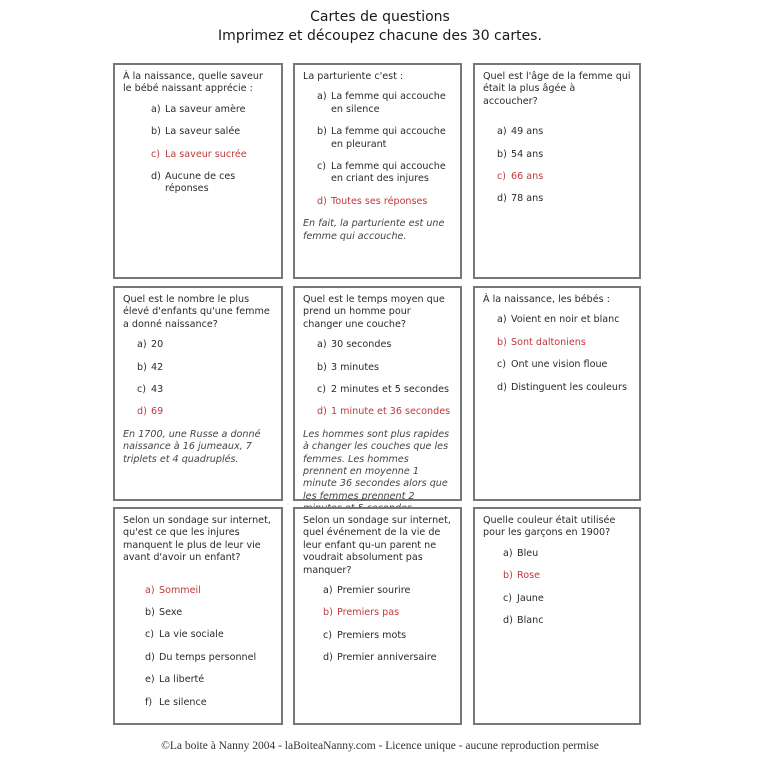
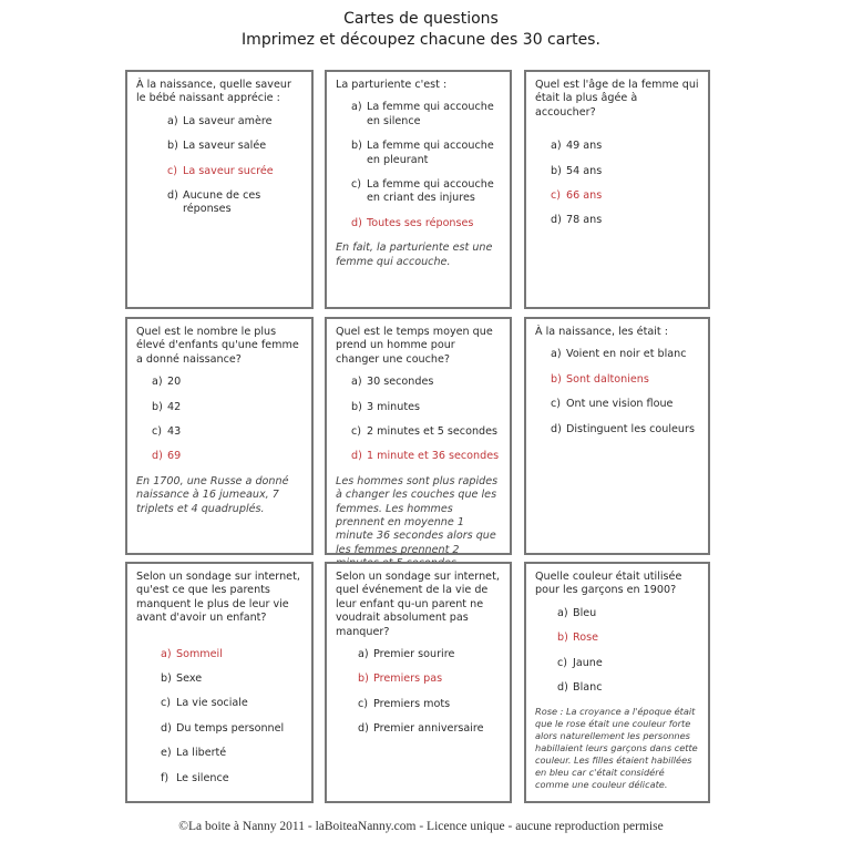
  Cartes de questions
  Imprimez et découpez chacune des 30 cartes.
  À la naissance, quelle saveur le bébé naissant apprécie :
  a)
  La saveur amère
  b)
  La saveur salée
  c)
  La saveur sucrée
  d)
  Aucune de ces réponses
  La parturiente c'est :
  a)
  La femme qui accouche en silence
  b)
  La femme qui accouche en pleurant
  c)
  La femme qui accouche en criant des injures
  d)
  Toutes ses réponses
  En fait, la parturiente est une femme qui accouche.
  Quel est l'âge de la femme qui était la plus âgée à accoucher?
  a)
  49 ans
  b)
  54 ans
  c)
  66 ans
  d)
  78 ans
  Quel est le nombre le plus élevé d'enfants qu'une femme a donné naissance?
  a)
  20
  b)
  42
  c)
  43
  d)
  69
  En 1700, une Russe a donné naissance à 16 jumeaux, 7 triplets et 4 quadruplés.
  Quel est le temps moyen que prend un homme pour changer une couche?
  a)
  30 secondes
  b)
  3 minutes
  c)
  2 minutes et 5 secondes
  d)
  1 minute et 36 secondes
  Les hommes sont plus rapides à changer les couches que les femmes. Les hommes prennent en moyenne 1 minute 36 secondes alors que les femmes prennent 2
- À la naissance, les bébés :
+ À la naissance, les était :
  a)
  Voient en noir et blanc
  b)
  Sont daltoniens
  c)
  Ont une vision floue
  d)
  Distinguent les couleurs
- Selon un sondage sur internet, qu'est ce que les injures manquent le plus de leur vie avant d'avoir un enfant?
+ Selon un sondage sur internet, qu'est ce que les parents manquent le plus de leur vie avant d'avoir un enfant?
  a)
  Sommeil
  b)
  Sexe
  c)
  La vie sociale
  d)
  Du temps personnel
  e)
  La liberté
  f)
  Le silence
  Selon un sondage sur internet, quel événement de la vie de leur enfant qu-un parent ne voudrait absolument pas manquer?
  a)
  Premier sourire
  b)
  Premiers pas
  c)
  Premiers mots
  d)
  Premier anniversaire
  Quelle couleur était utilisée pour les garçons en 1900?
  a)
  Bleu
  b)
  Rose
  c)
  Jaune
  d)
  Blanc
+ Rose : La croyance a l'époque était que le rose était une couleur forte alors naturellement les personnes habillaient leurs garçons dans cette couleur. Les filles étaient habillées en bleu car c'était considéré comme une couleur délicate.
- ©La boite à Nanny 2004 - laBoiteaNanny.com - Licence unique - aucune reproduction permise
+ ©La boite à Nanny 2011 - laBoiteaNanny.com - Licence unique - aucune reproduction permise
